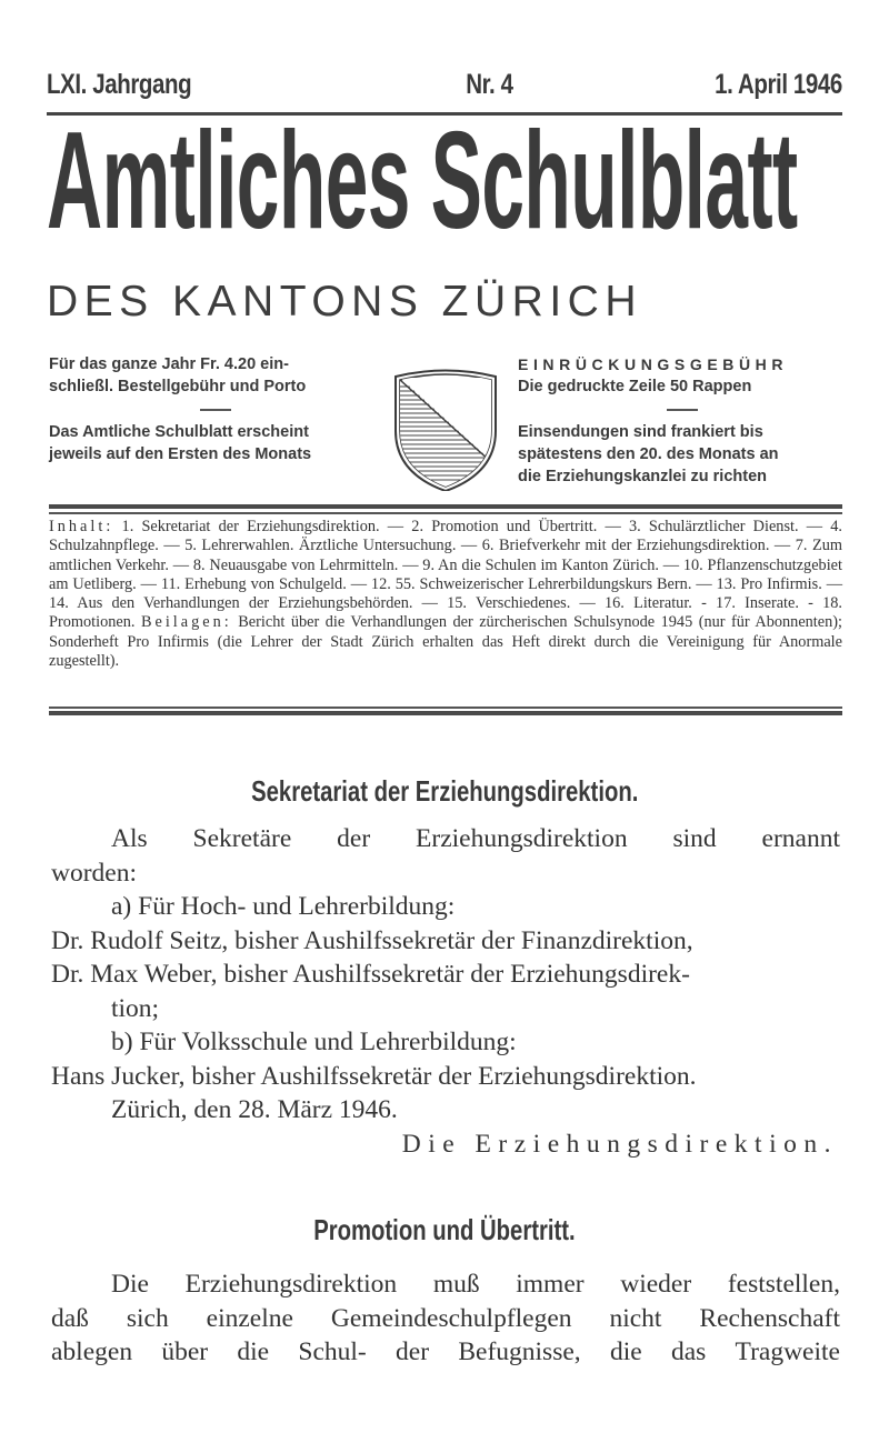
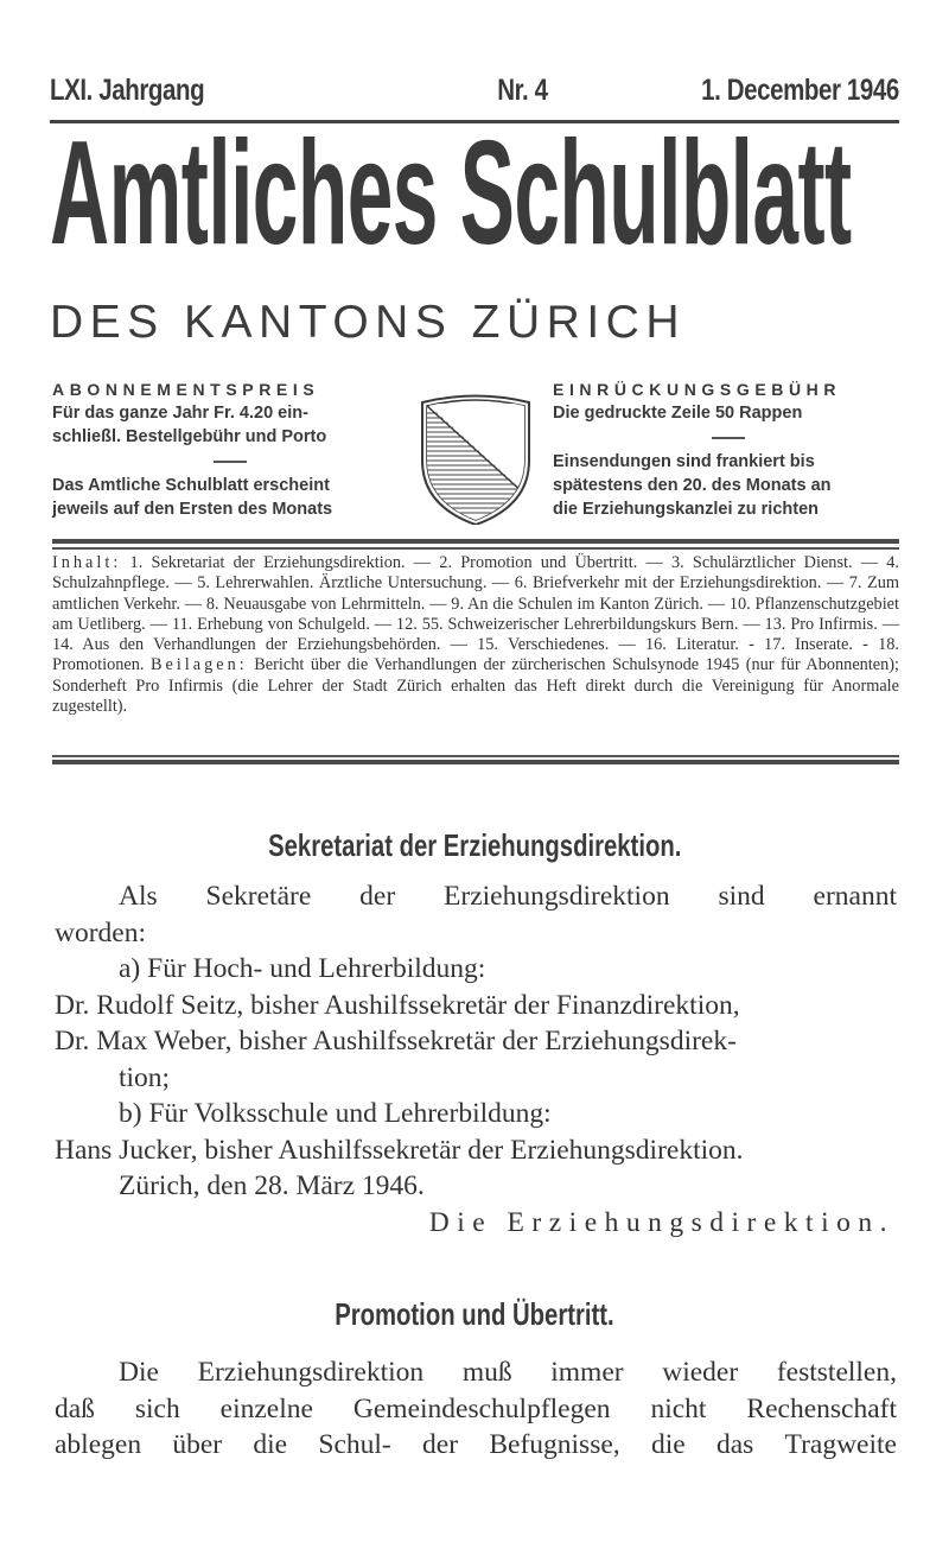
  LXI. Jahrgang
  Nr. 4
- 1. April 1946
+ 1. December 1946
  Amtliches Schulblatt
  DES KANTONS ZÜRICH
+ ABONNEMENTSPREIS
  Für das ganze Jahr Fr. 4.20 ein-
  schließl. Bestellgebühr und Porto
  Das Amtliche Schulblatt erscheint
  jeweils auf den Ersten des Monats
  EINRÜCKUNGSGEBÜHR
  Die gedruckte Zeile 50 Rappen
  Einsendungen sind frankiert bis
  spätestens den 20. des Monats an
  die Erziehungskanzlei zu richten
  Inhalt: 1. Sekretariat der Erziehungsdirektion. — 2. Promotion und Übertritt. — 3. Schulärztlicher Dienst. — 4. Schulzahnpflege. — 5. Lehrerwahlen. Ärztliche Untersuchung. — 6. Briefverkehr mit der Erziehungsdirektion. — 7. Zum amtlichen Verkehr. — 8. Neuausgabe von Lehrmitteln. — 9. An die Schulen im Kanton Zürich. — 10. Pflanzenschutzgebiet am Uetliberg. — 11. Erhebung von Schulgeld. — 12. 55. Schweizerischer Lehrerbildungskurs Bern. — 13. Pro Infirmis. — 14. Aus den Verhandlungen der Erziehungsbehörden. — 15. Verschiedenes. — 16. Literatur. - 17. Inserate. - 18. Promotionen. Beilagen: Bericht über die Verhandlungen der zürcherischen Schulsynode 1945 (nur für Abonnenten); Sonderheft Pro Infirmis (die Lehrer der Stadt Zürich erhalten das Heft direkt durch die Vereinigung für Anormale zugestellt).
  Sekretariat der Erziehungsdirektion.
  Als
  Sekretäre
  der
  Erziehungsdirektion
  sind
  ernannt
  worden:
  a) Für Hoch- und Lehrerbildung:
  Dr. Rudolf Seitz, bisher Aushilfssekretär der Finanzdirektion,
  Dr. Max Weber, bisher Aushilfssekretär der Erziehungsdirek-
  tion;
  b) Für Volksschule und Lehrerbildung:
  Hans Jucker, bisher Aushilfssekretär der Erziehungsdirektion.
  Zürich, den 28. März 1946.
  Die Erziehungsdirektion.
  Promotion und Übertritt.
  Die
  Erziehungsdirektion
  muß
  immer
  wieder
  feststellen,
  daß
  sich
  einzelne
  Gemeindeschulpflegen
  nicht
  Rechenschaft
  ablegen
  über
  die
  Schul-
  der
  Befugnisse,
  die
  das
  Tragweite
